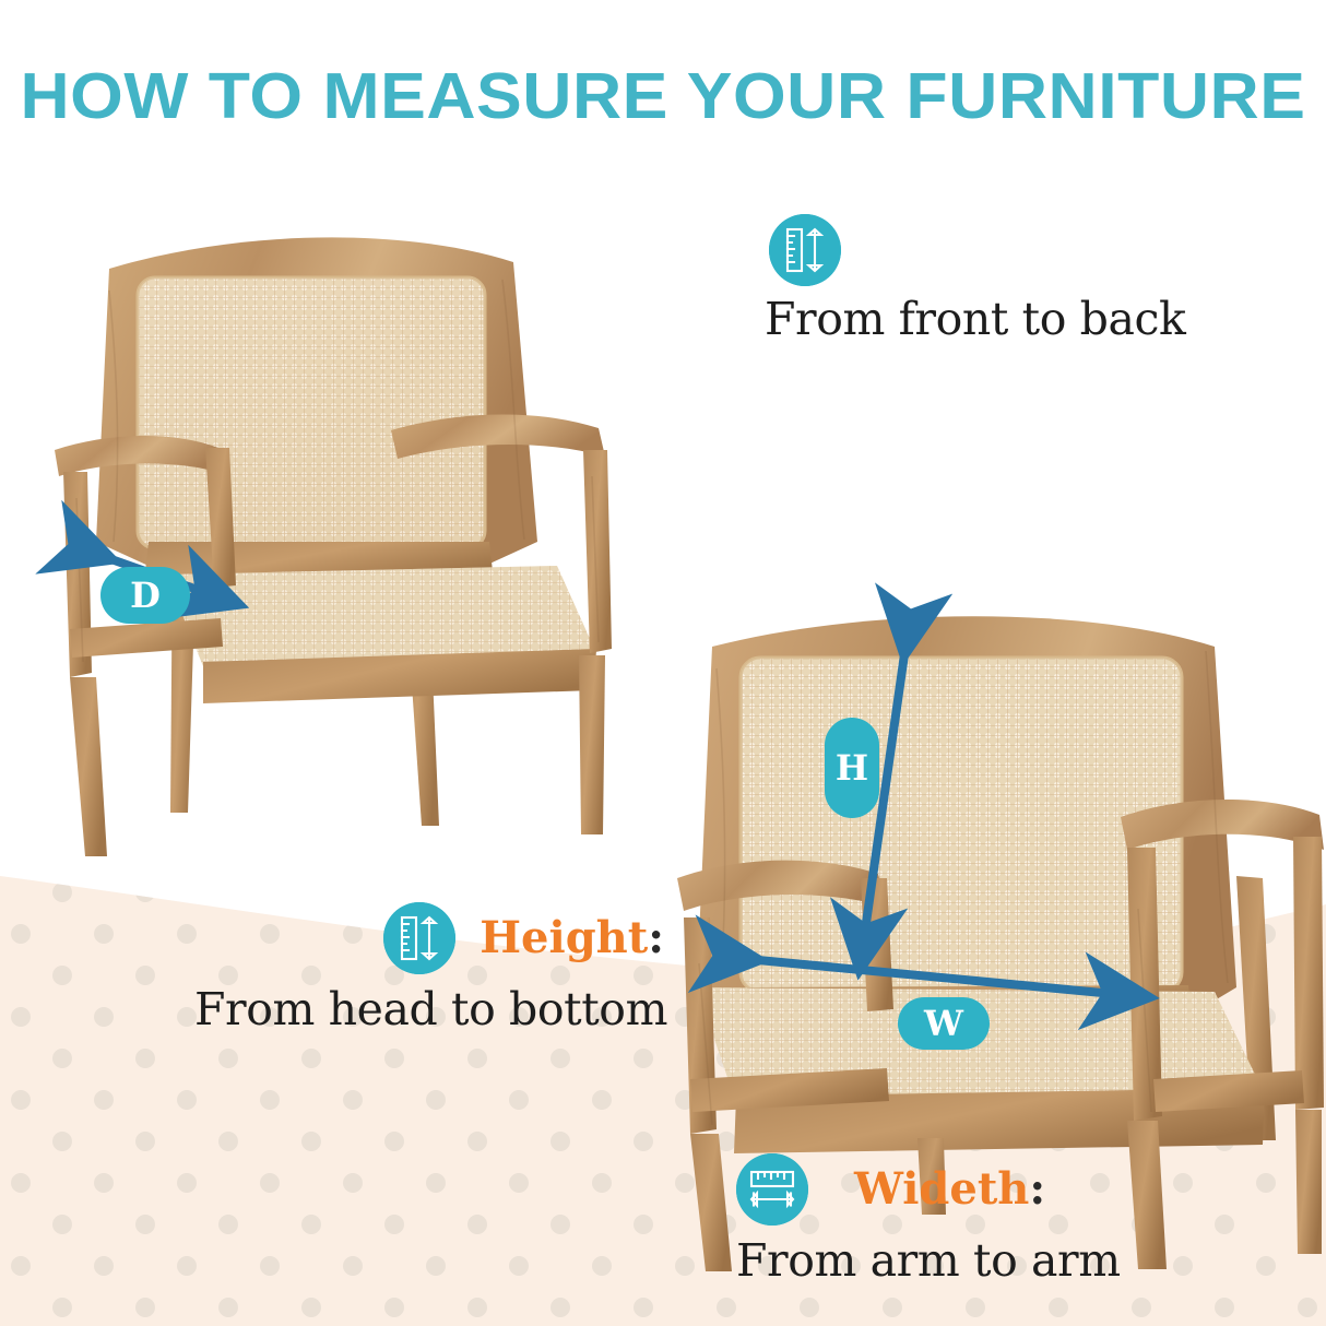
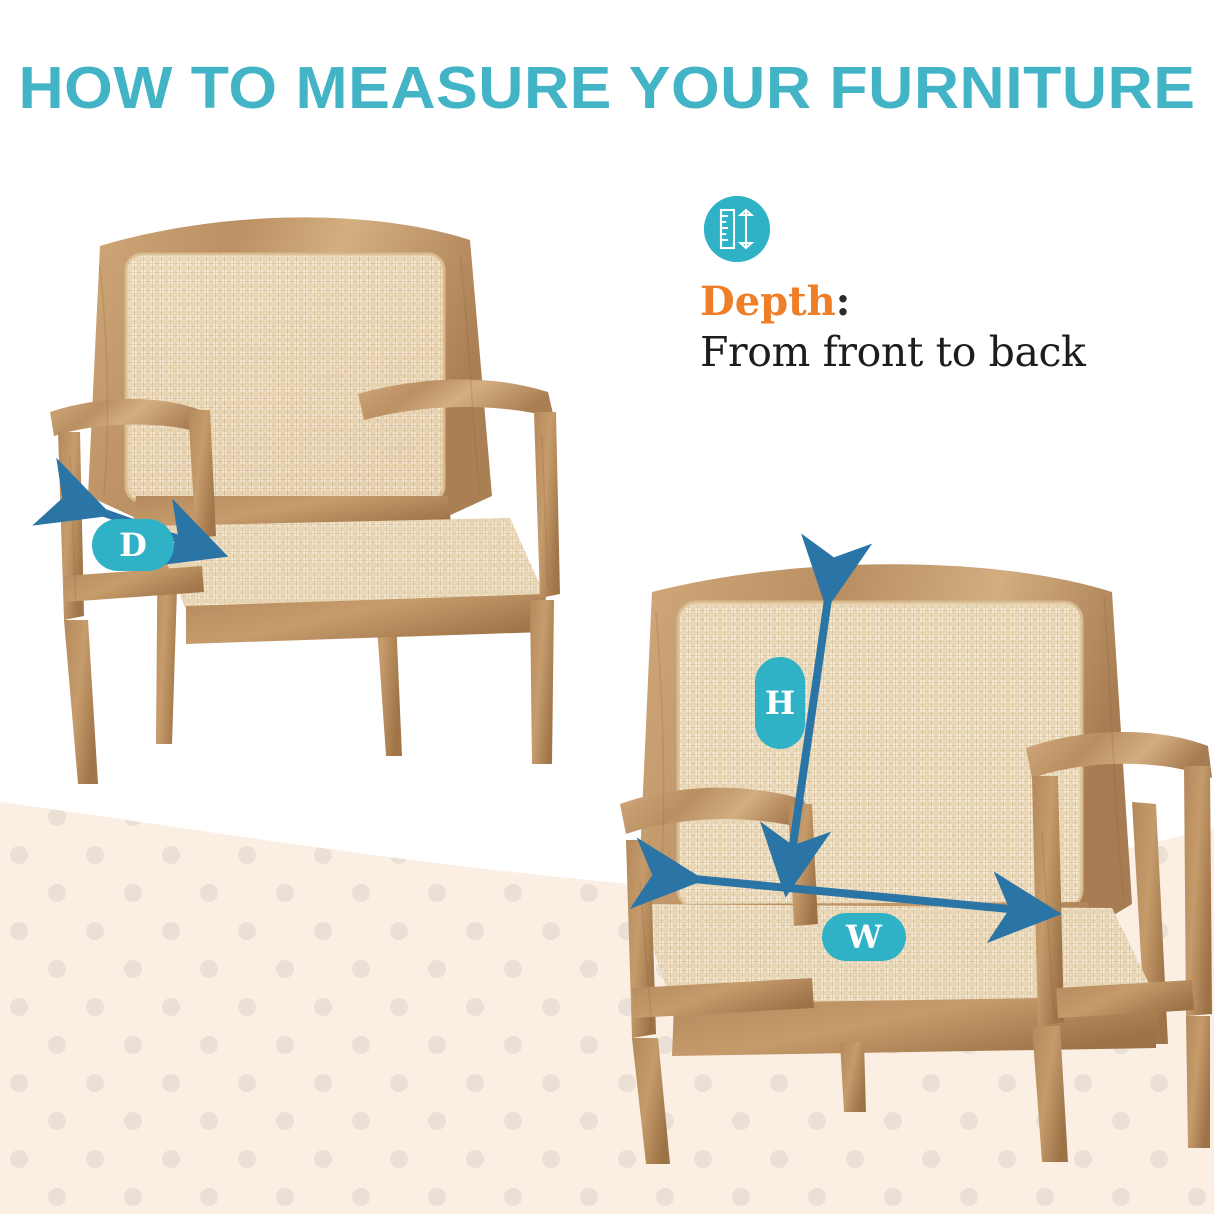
  HOW TO MEASURE YOUR FURNITURE
  D
  H
  W
+ Depth:
  From front to back
- Height:
- From head to bottom
- Wideth:
- From arm to arm
